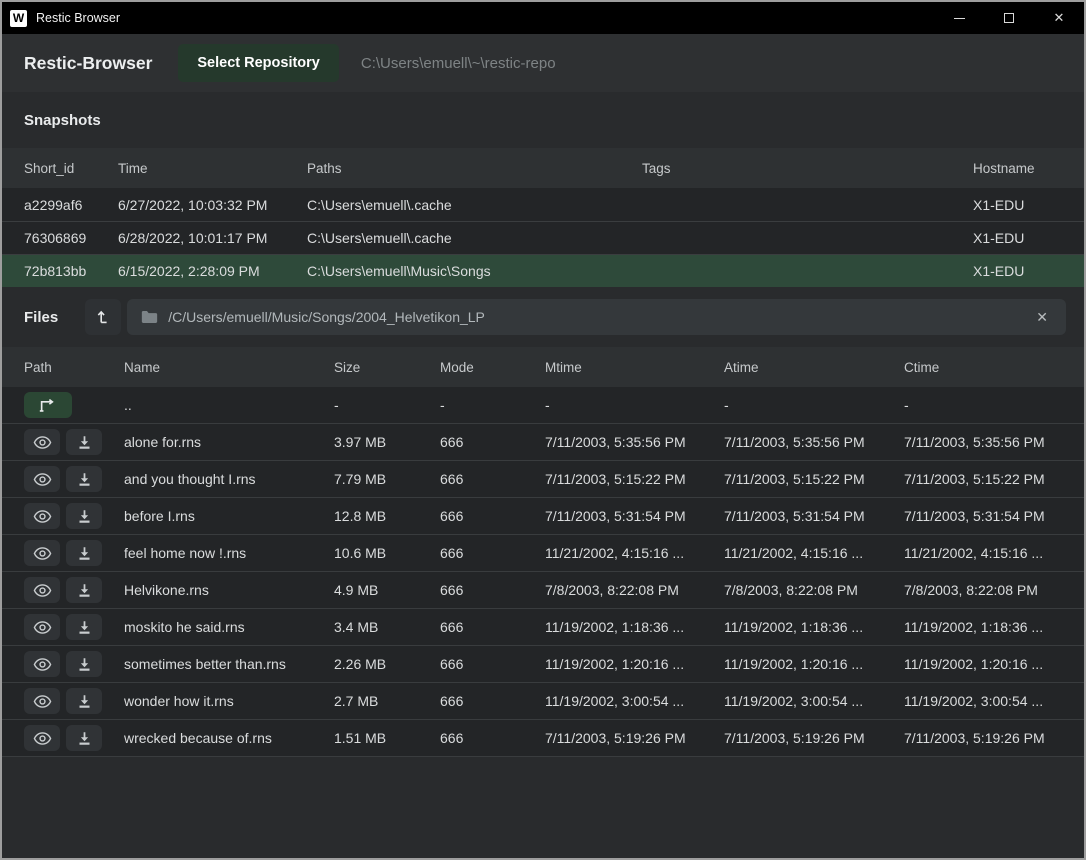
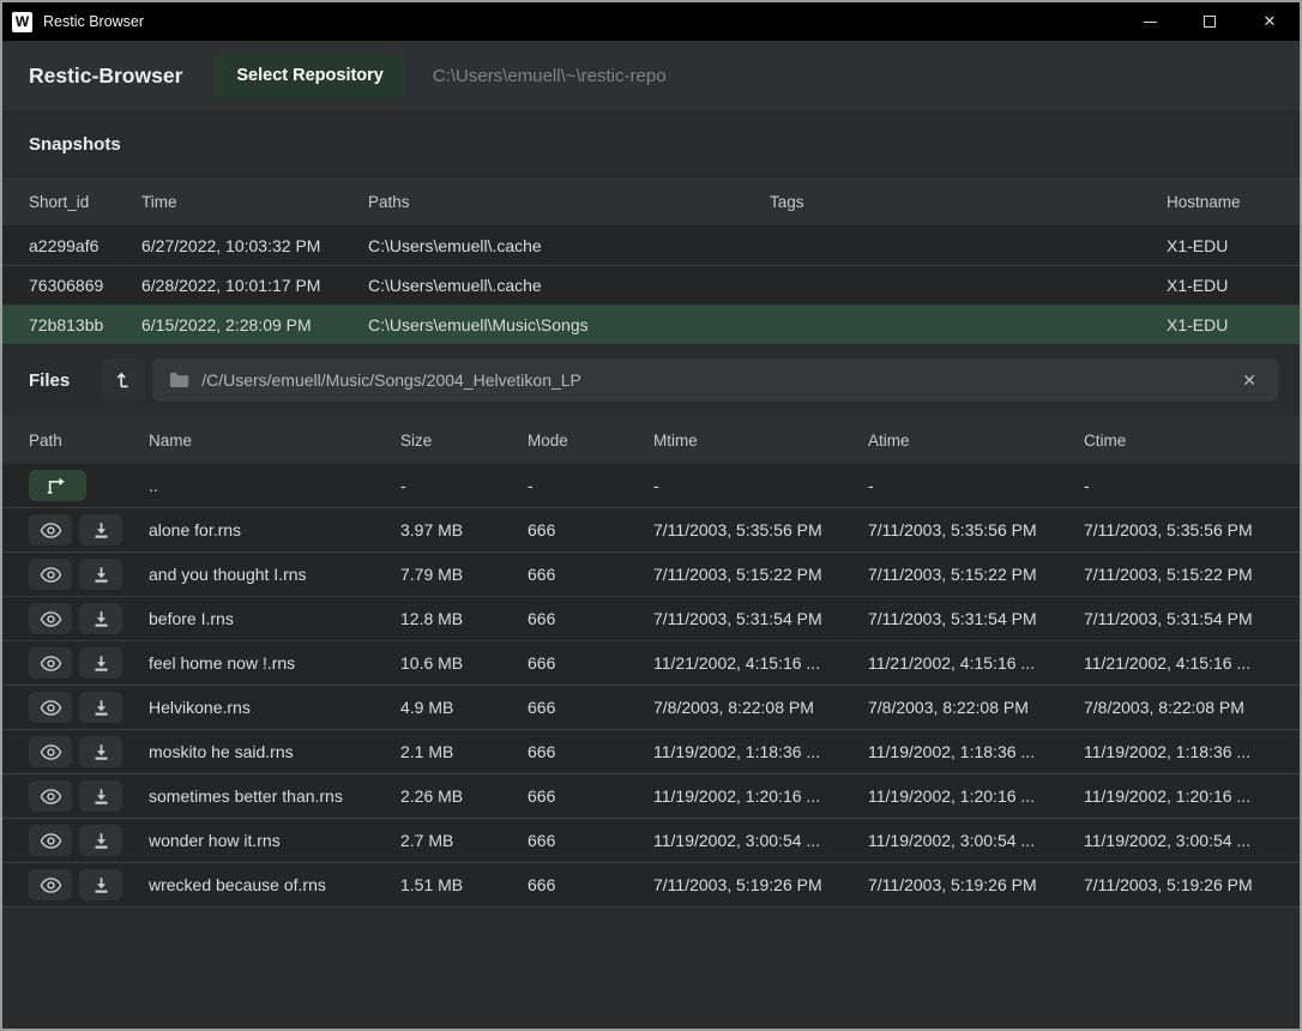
  W
  Restic Browser
  ✕
  Restic-Browser
  Select Repository
  C:\Users\emuell\~\restic-repo
  Snapshots
  Short_id
  Time
  Paths
  Tags
  Hostname
  a2299af6
  6/27/2022, 10:03:32 PM
  C:\Users\emuell\.cache
  X1-EDU
  76306869
  6/28/2022, 10:01:17 PM
  C:\Users\emuell\.cache
  X1-EDU
  72b813bb
  6/15/2022, 2:28:09 PM
  C:\Users\emuell\Music\Songs
  X1-EDU
  Files
  /C/Users/emuell/Music/Songs/2004_Helvetikon_LP
  ✕
  Path
  Name
  Size
  Mode
  Mtime
  Atime
  Ctime
  ..
  -
  -
  -
  -
  -
  alone for.rns
  3.97 MB
  666
  7/11/2003, 5:35:56 PM
  7/11/2003, 5:35:56 PM
  7/11/2003, 5:35:56 PM
  and you thought I.rns
  7.79 MB
  666
  7/11/2003, 5:15:22 PM
  7/11/2003, 5:15:22 PM
  7/11/2003, 5:15:22 PM
  before I.rns
  12.8 MB
  666
  7/11/2003, 5:31:54 PM
  7/11/2003, 5:31:54 PM
  7/11/2003, 5:31:54 PM
  feel home now !.rns
  10.6 MB
  666
  11/21/2002, 4:15:16 ...
  11/21/2002, 4:15:16 ...
  11/21/2002, 4:15:16 ...
  Helvikone.rns
  4.9 MB
  666
  7/8/2003, 8:22:08 PM
  7/8/2003, 8:22:08 PM
  7/8/2003, 8:22:08 PM
  moskito he said.rns
- 3.4 MB
+ 2.1 MB
  666
  11/19/2002, 1:18:36 ...
  11/19/2002, 1:18:36 ...
  11/19/2002, 1:18:36 ...
  sometimes better than.rns
  2.26 MB
  666
  11/19/2002, 1:20:16 ...
  11/19/2002, 1:20:16 ...
  11/19/2002, 1:20:16 ...
  wonder how it.rns
  2.7 MB
  666
  11/19/2002, 3:00:54 ...
  11/19/2002, 3:00:54 ...
  11/19/2002, 3:00:54 ...
  wrecked because of.rns
  1.51 MB
  666
  7/11/2003, 5:19:26 PM
  7/11/2003, 5:19:26 PM
  7/11/2003, 5:19:26 PM
